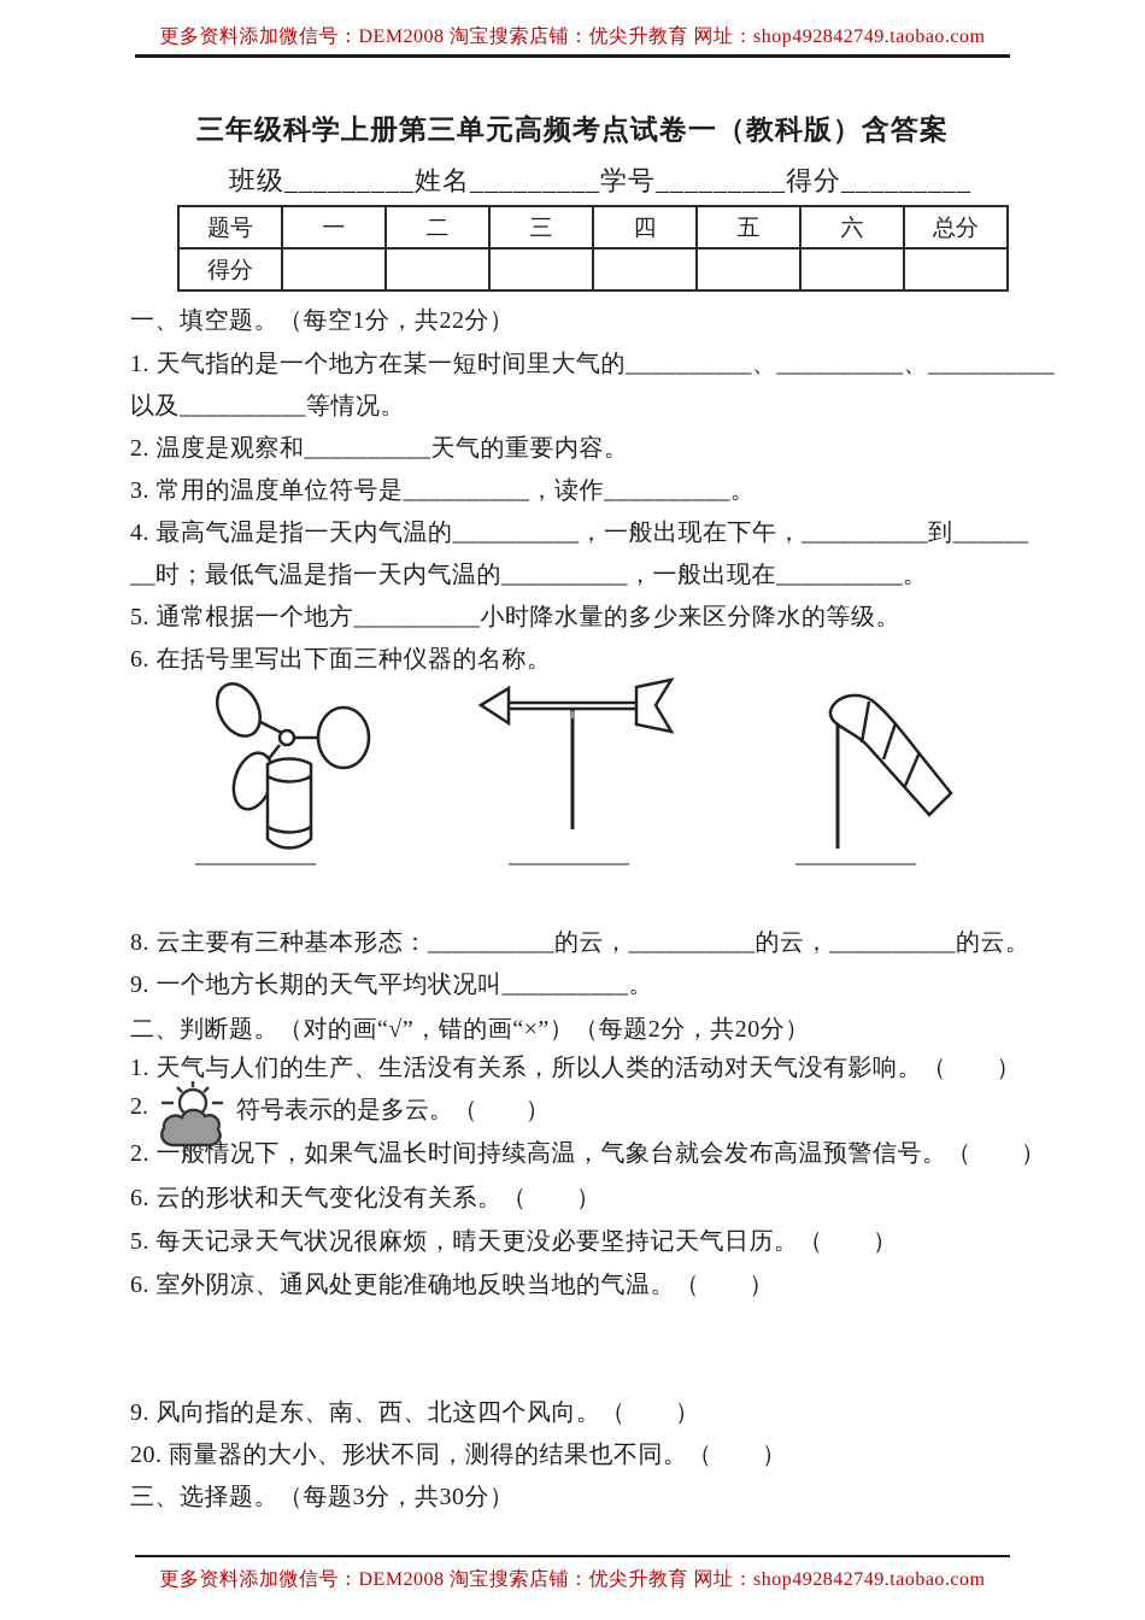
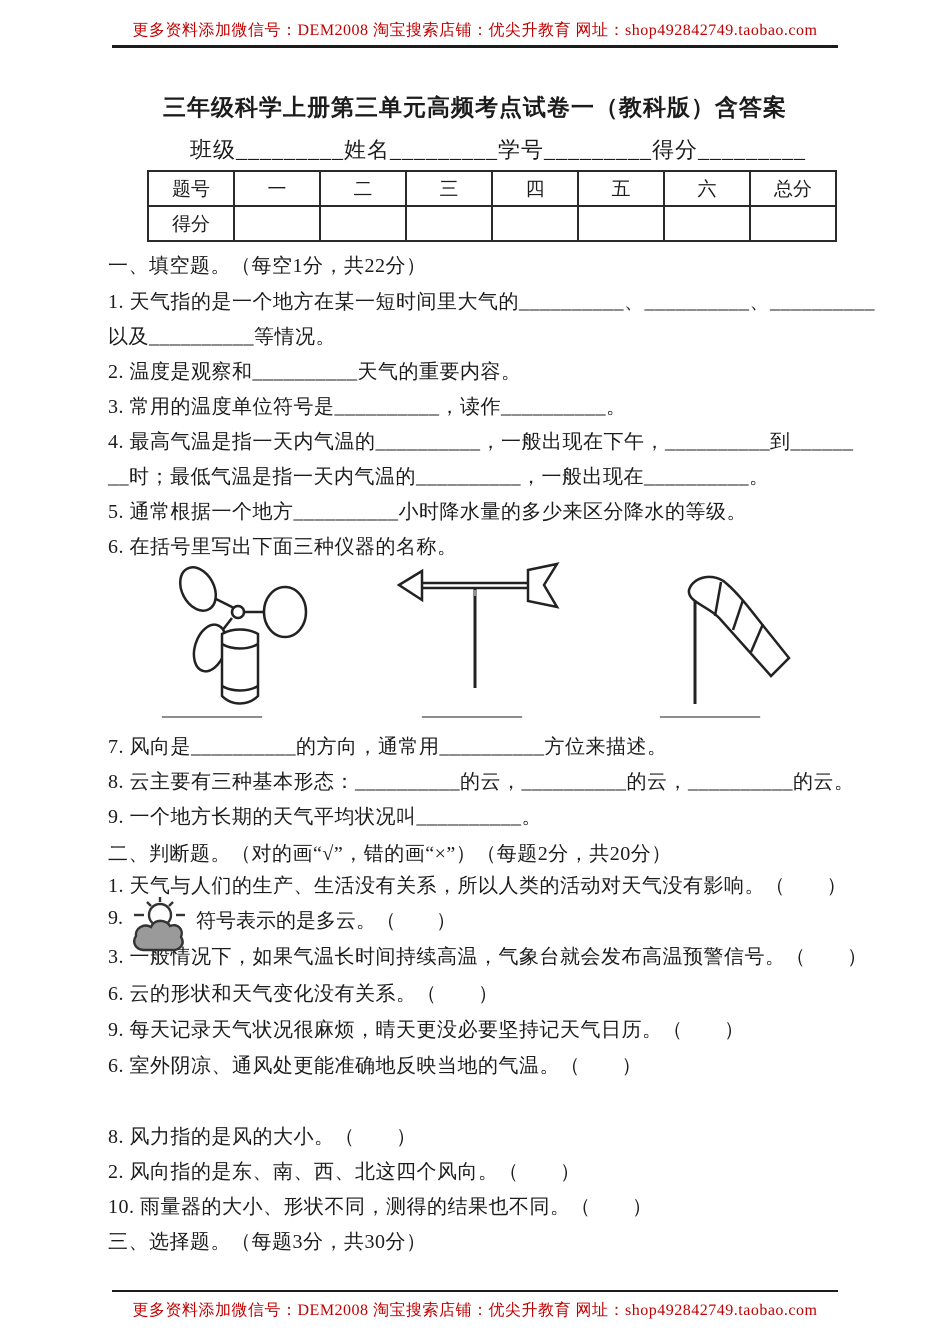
  更多资料添加微信号：DEM2008 淘宝搜索店铺：优尖升教育 网址：shop492842749.taobao.com
  三年级科学上册第三单元高频考点试卷一（教科版）含答案
  班级_________姓名_________学号_________得分_________
  题号	一	二	三	四	五	六	总分
  得分
  一、填空题。（每空1分，共22分）
  1. 天气指的是一个地方在某一短时间里大气的__________、__________、__________
  以及__________等情况。
  2. 温度是观察和__________天气的重要内容。
  3. 常用的温度单位符号是__________，读作__________。
  4. 最高气温是指一天内气温的__________，一般出现在下午，__________到______
  __时；最低气温是指一天内气温的__________，一般出现在__________。
  5. 通常根据一个地方__________小时降水量的多少来区分降水的等级。
  6. 在括号里写出下面三种仪器的名称。
  __________
  __________
  __________
+ 7. 风向是__________的方向，通常用__________方位来描述。
  8. 云主要有三种基本形态：__________的云，__________的云，__________的云。
  9. 一个地方长期的天气平均状况叫__________。
  二、判断题。（对的画“√”，错的画“×”）（每题2分，共20分）
  1. 天气与人们的生产、生活没有关系，所以人类的活动对天气没有影响。（ ）
- 2.
+ 9.
  符号表示的是多云。（ ）
- 2. 一般情况下，如果气温长时间持续高温，气象台就会发布高温预警信号。（ ）
+ 3. 一般情况下，如果气温长时间持续高温，气象台就会发布高温预警信号。（ ）
  6. 云的形状和天气变化没有关系。（ ）
- 5. 每天记录天气状况很麻烦，晴天更没必要坚持记天气日历。（ ）
+ 9. 每天记录天气状况很麻烦，晴天更没必要坚持记天气日历。（ ）
  6. 室外阴凉、通风处更能准确地反映当地的气温。（ ）
+ 8. 风力指的是风的大小。（ ）
- 9. 风向指的是东、南、西、北这四个风向。（ ）
+ 2. 风向指的是东、南、西、北这四个风向。（ ）
- 20. 雨量器的大小、形状不同，测得的结果也不同。（ ）
+ 10. 雨量器的大小、形状不同，测得的结果也不同。（ ）
  三、选择题。（每题3分，共30分）
  更多资料添加微信号：DEM2008 淘宝搜索店铺：优尖升教育 网址：shop492842749.taobao.com
